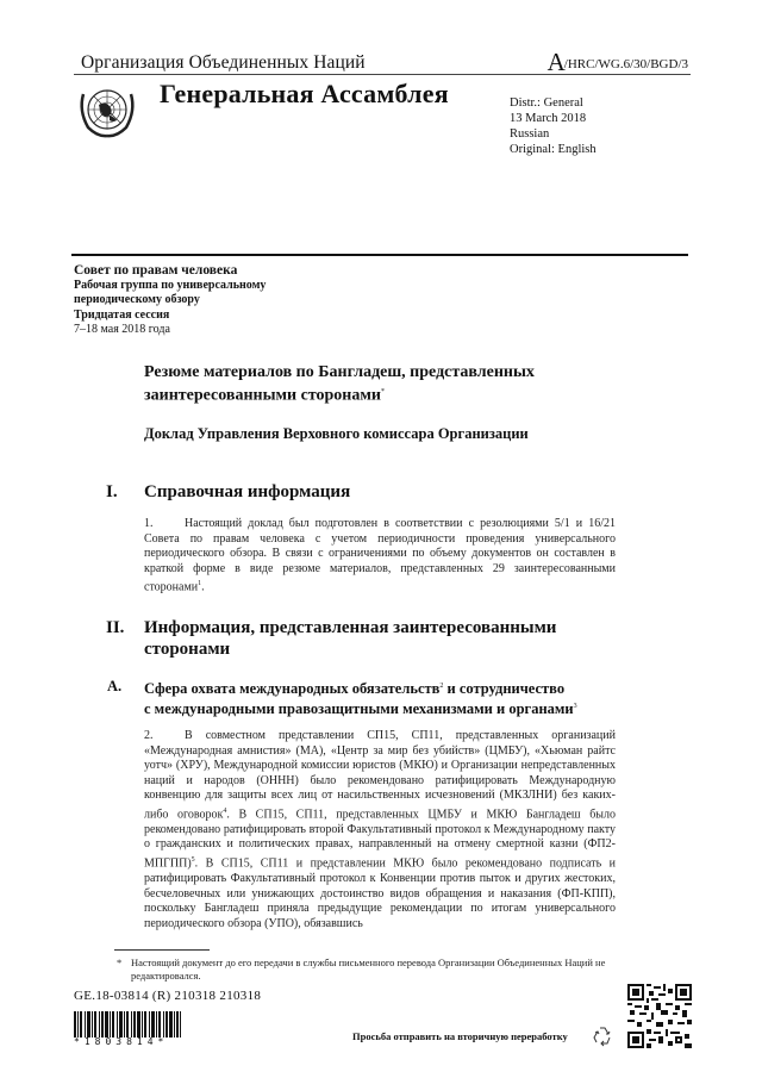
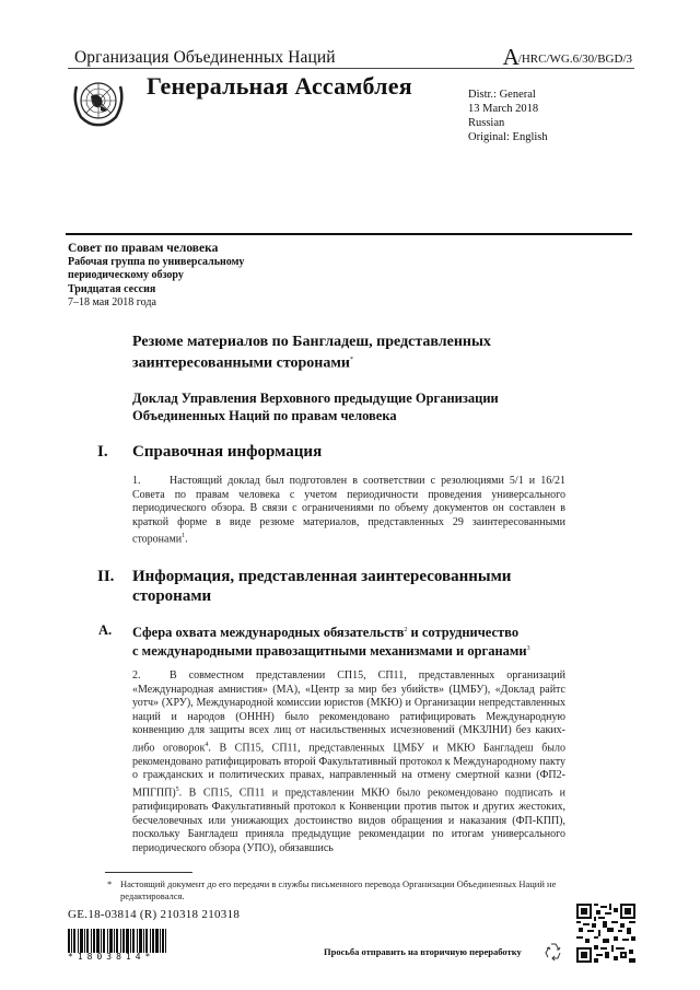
  Организация Объединенных Наций
  A/HRC/WG.6/30/BGD/3
  Генеральная Ассамблея
  Distr.: General
  13 March 2018
  Russian
  Original: English
  Совет по правам человека
  Рабочая группа по универсальному
  периодическому обзору
  Тридцатая сессия
  7–18 мая 2018 года
  Резюме материалов по Бангладеш, представленных
  заинтересованными сторонами
- Доклад Управления Верховного комиссара Организации
+ Доклад Управления Верховного предыдущие Организации
+ Объединенных Наций по правам человека
  I.
  Справочная информация
  1. Настоящий доклад был подготовлен в соответствии с резолюциями 5/1 и 16/21 Совета по правам человека с учетом периодичности проведения универсального периодического обзора. В связи с ограничениями по объему документов он составлен в краткой форме в виде резюме материалов, представленных 29 заинтересованными сторонами .
  II.
  Информация, представленная заинтересованными
  сторонами
  A.
  Сфера охвата международных обязательств и сотрудничество
  с международными правозащитными механизмами и органами
- 2. В совместном представлении СП15, СП11, представленных организаций «Международная амнистия» (МА), «Центр за мир без убийств» (ЦМБУ), «Хьюман райтс уотч» (ХРУ), Международной комиссии юристов (МКЮ) и Организации непредставленных наций и народов (ОННН) было рекомендовано ратифицировать Международную конвенцию для защиты всех лиц от насильственных исчезновений (МКЗЛНИ) без каких-либо оговорок . В СП15, СП11, представленных ЦМБУ и МКЮ Бангладеш было рекомендовано ратифицировать второй Факультативный протокол к Международному пакту о гражданских и политических правах, направленный на отмену смертной казни (ФП2-МПГПП) . В СП15, СП11 и представлении МКЮ было рекомендовано подписать и ратифицировать Факультативный протокол к Конвенции против пыток и других жестоких, бесчеловечных или унижающих достоинство видов обращения и наказания (ФП-КПП), поскольку Бангладеш приняла предыдущие рекомендации по итогам универсального периодического обзора (УПО), обязавшись
+ 2. В совместном представлении СП15, СП11, представленных организаций «Международная амнистия» (МА), «Центр за мир без убийств» (ЦМБУ), «Доклад райтс уотч» (ХРУ), Международной комиссии юристов (МКЮ) и Организации непредставленных наций и народов (ОННН) было рекомендовано ратифицировать Международную конвенцию для защиты всех лиц от насильственных исчезновений (МКЗЛНИ) без каких-либо оговорок . В СП15, СП11, представленных ЦМБУ и МКЮ Бангладеш было рекомендовано ратифицировать второй Факультативный протокол к Международному пакту о гражданских и политических правах, направленный на отмену смертной казни (ФП2-МПГПП) . В СП15, СП11 и представлении МКЮ было рекомендовано подписать и ратифицировать Факультативный протокол к Конвенции против пыток и других жестоких, бесчеловечных или унижающих достоинство видов обращения и наказания (ФП-КПП), поскольку Бангладеш приняла предыдущие рекомендации по итогам универсального периодического обзора (УПО), обязавшись
  *
  Настоящий документ до его передачи в службы письменного перевода Организации Объединенных Наций не редактировался.
  GE.18-03814 (R) 210318 210318
  *1803814*
  Просьба отправить на вторичную переработку
